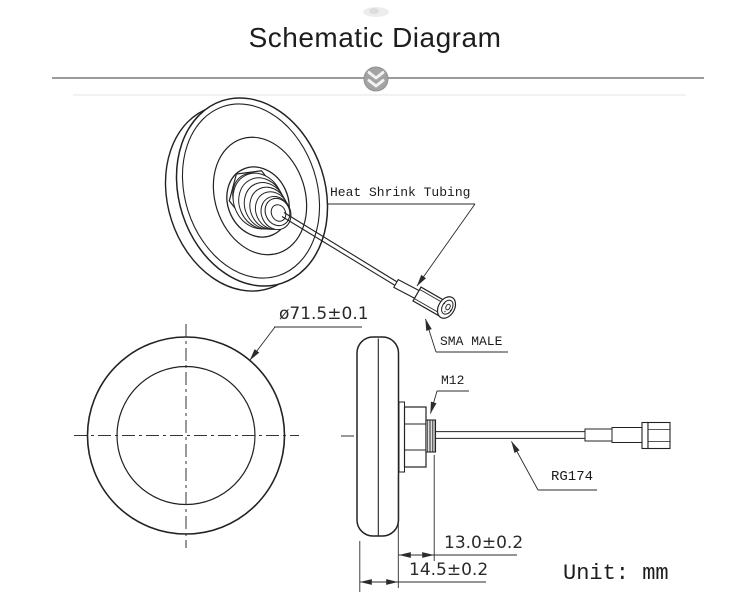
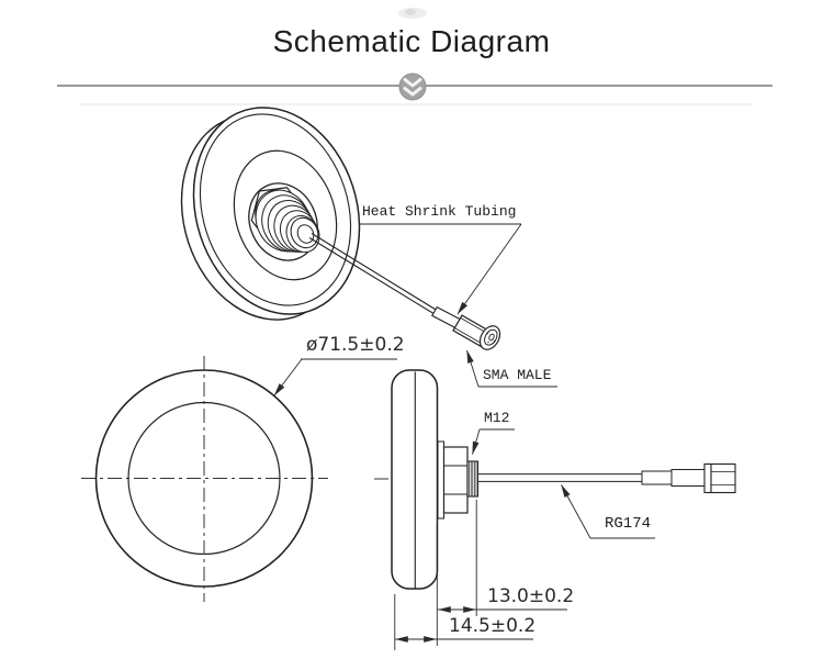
  Schematic Diagram
  Heat Shrink Tubing
  SMA MALE
  M12
  RG174
- Unit: mm
- ø71.5±0.1
+ ø71.5±0.2
  13.0±0.2
  14.5±0.2
